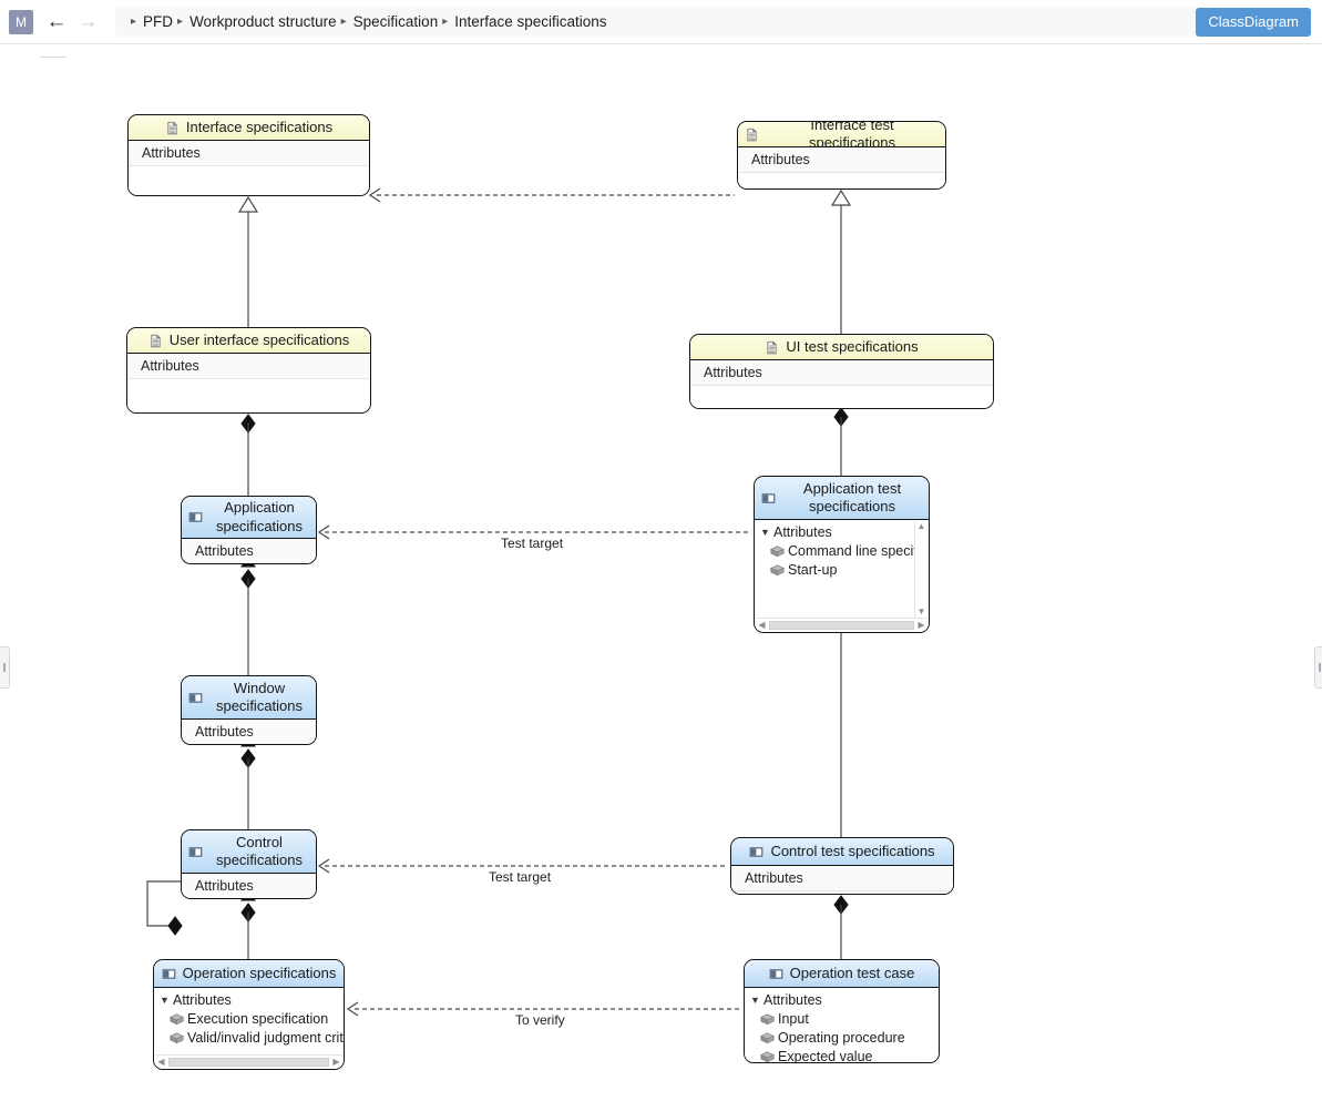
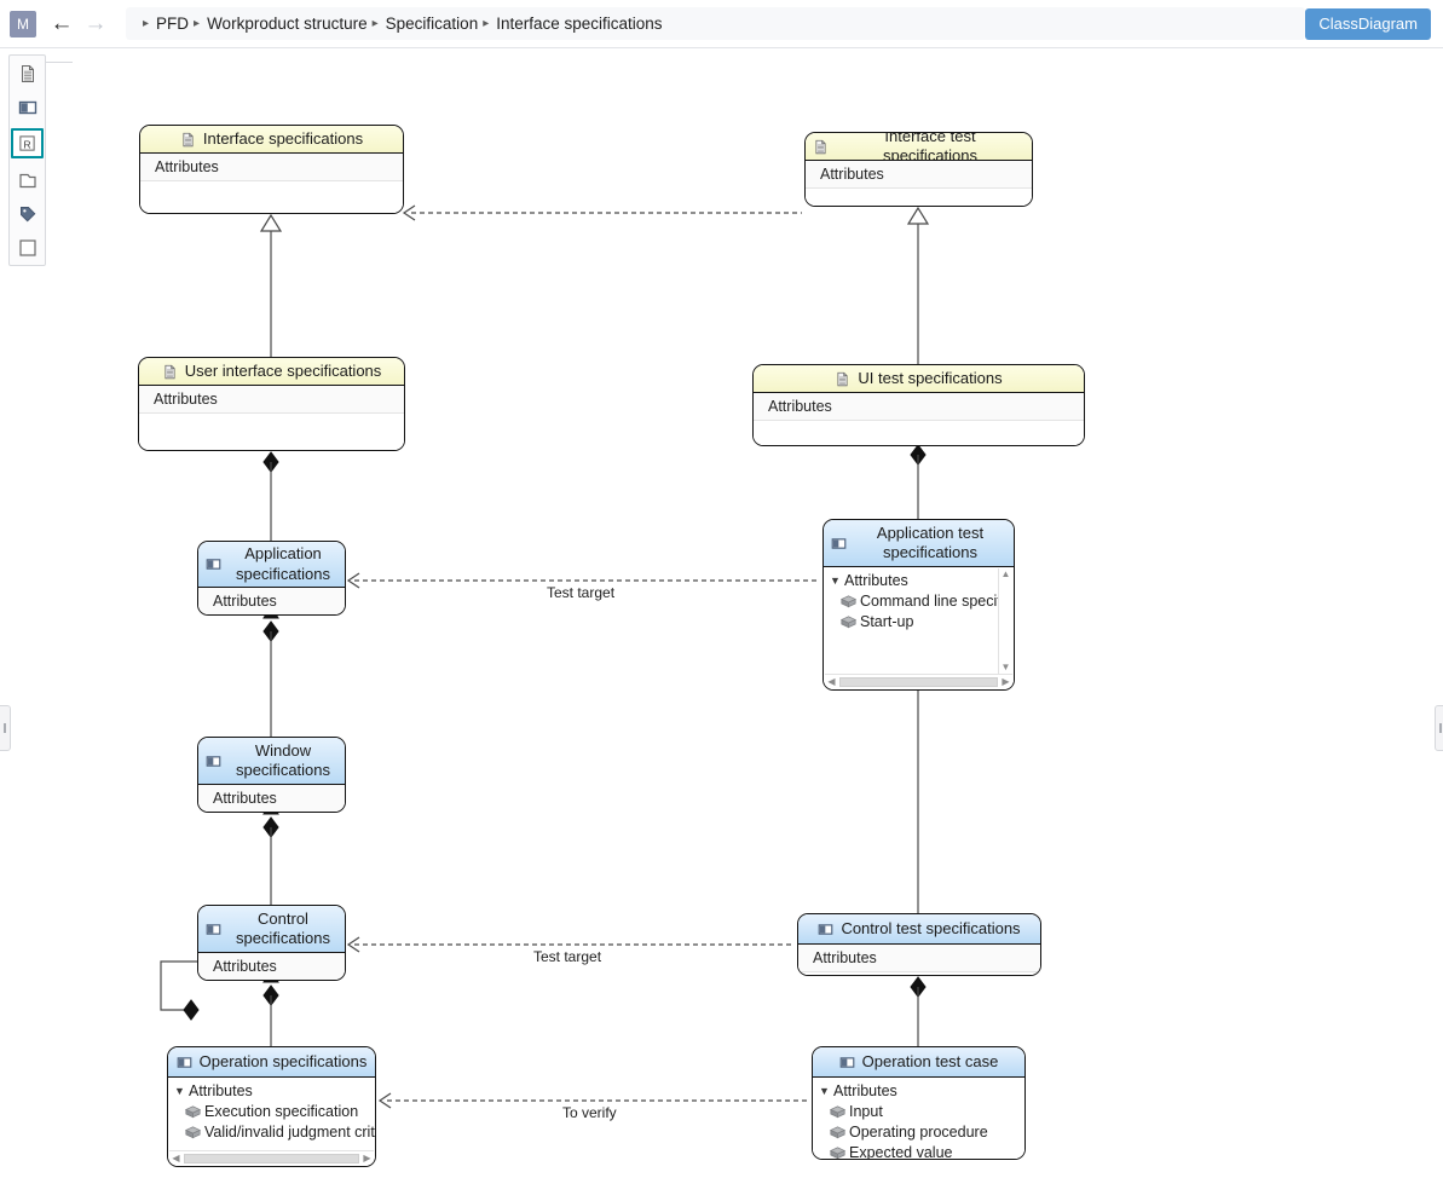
  M
  ←
  →
  ▸
  PFD
  ▸
  Workproduct structure
  ▸
  Specification
  ▸
  Interface specifications
  ClassDiagram
+ R
  Interface specifications
  Attributes
  Interface test specifications
  Attributes
  User interface specifications
  Attributes
  UI test specifications
  Attributes
  Application specifications
  Attributes
  Application test specifications
  ▼
  Attributes
  Command line speci
  Start-up
  ▲
  ▼
  ◀
  ▶
  Window specifications
  Attributes
  Control specifications
  Attributes
  Control test specifications
  Attributes
  Operation specifications
  ▼
  Attributes
  Execution specification
  Valid/invalid judgment crit
  ◀
  ▶
  Operation test case
  ▼
  Attributes
  Input
  Operating procedure
  Expected value
  Test target
  Test target
  To verify
